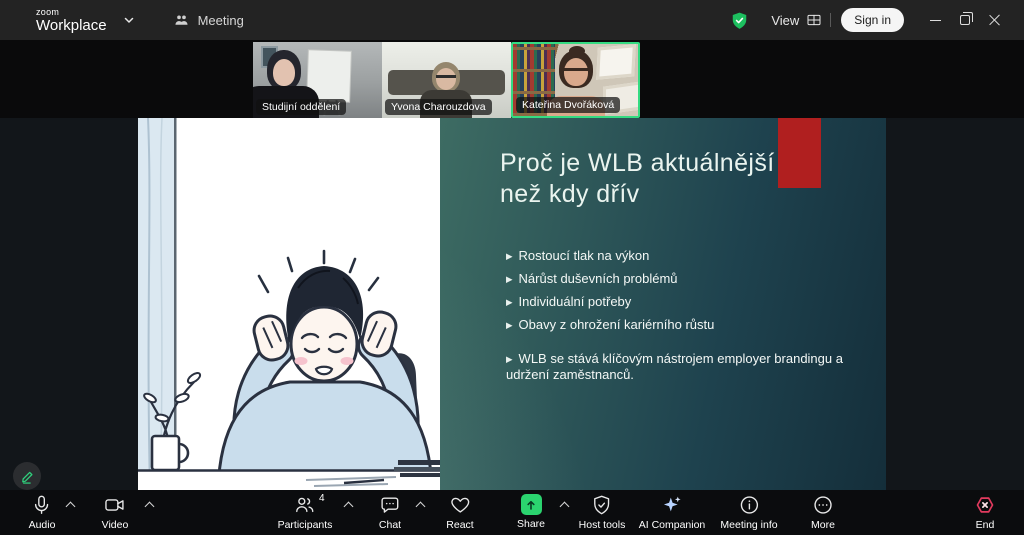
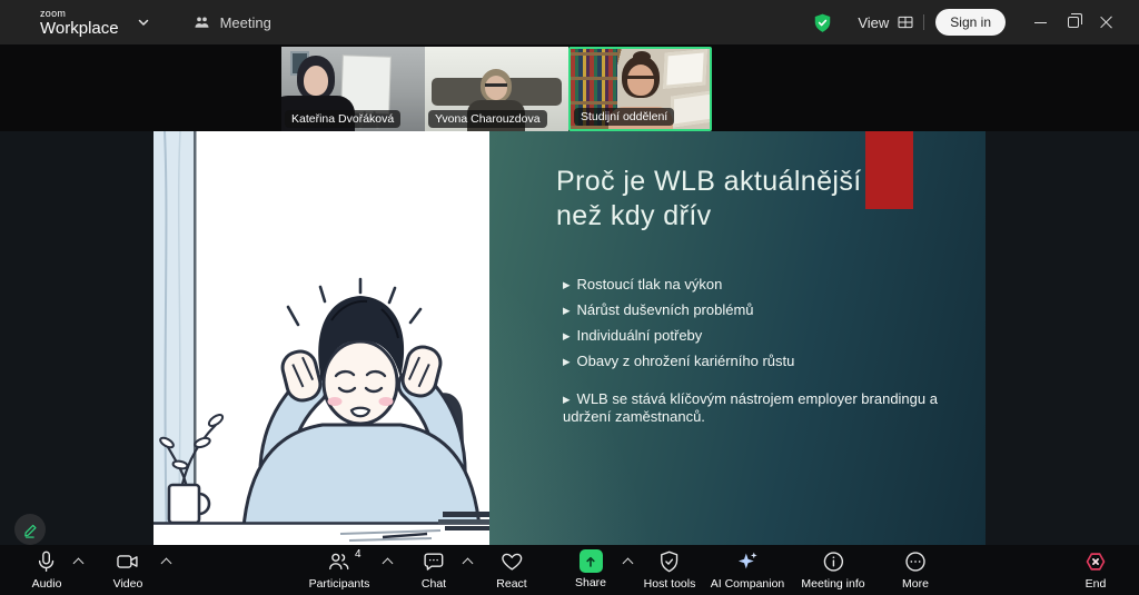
  zoom
  Workplace
  Meeting
  View
  Sign in
- Studijní oddělení
+ Kateřina Dvořáková
  Yvona Charouzdova
- Kateřina Dvořáková
+ Studijní oddělení
  Proč je WLB aktuálnější než kdy dřív
  ▶
  Rostoucí tlak na výkon
  ▶
  Nárůst duševních problémů
  ▶
  Individuální potřeby
  ▶
  Obavy z ohrožení kariérního růstu
  ▶ WLB se stává klíčovým nástrojem employer brandingu a udržení zaměstnanců.
  Audio
  Video
  4
  Participants
  Chat
  React
  Share
  Host tools
  AI Companion
  Meeting info
  More
  End
